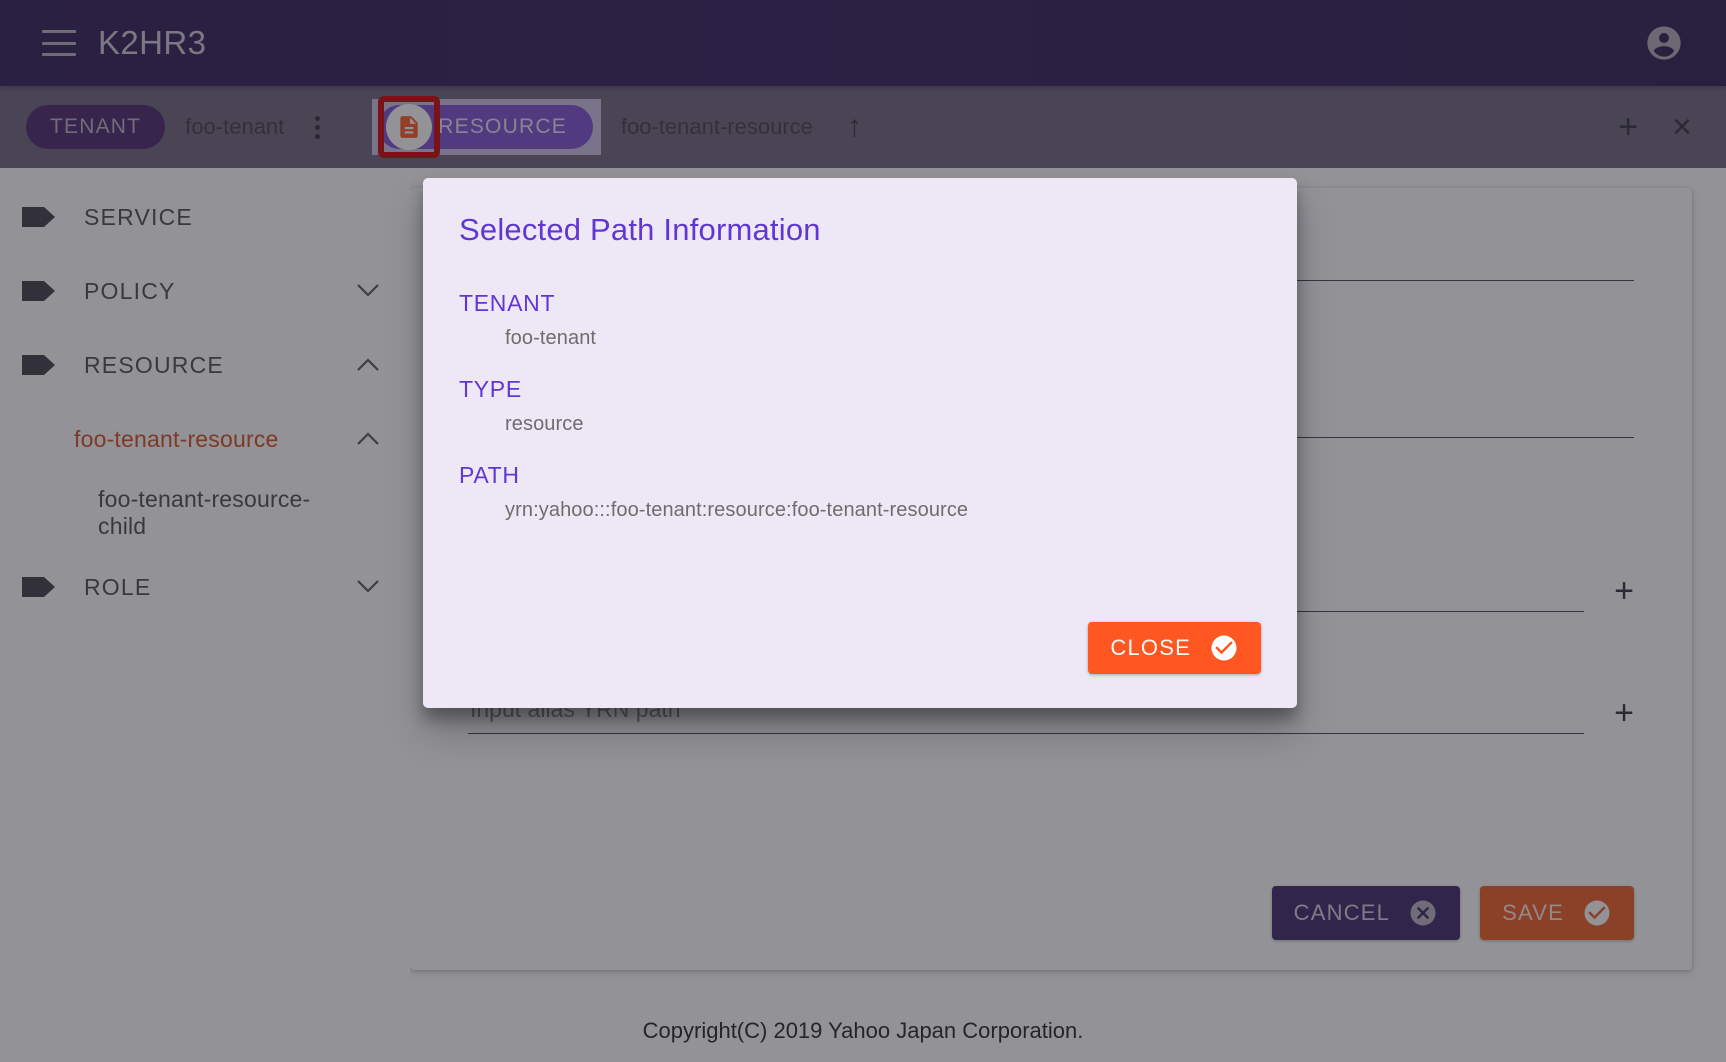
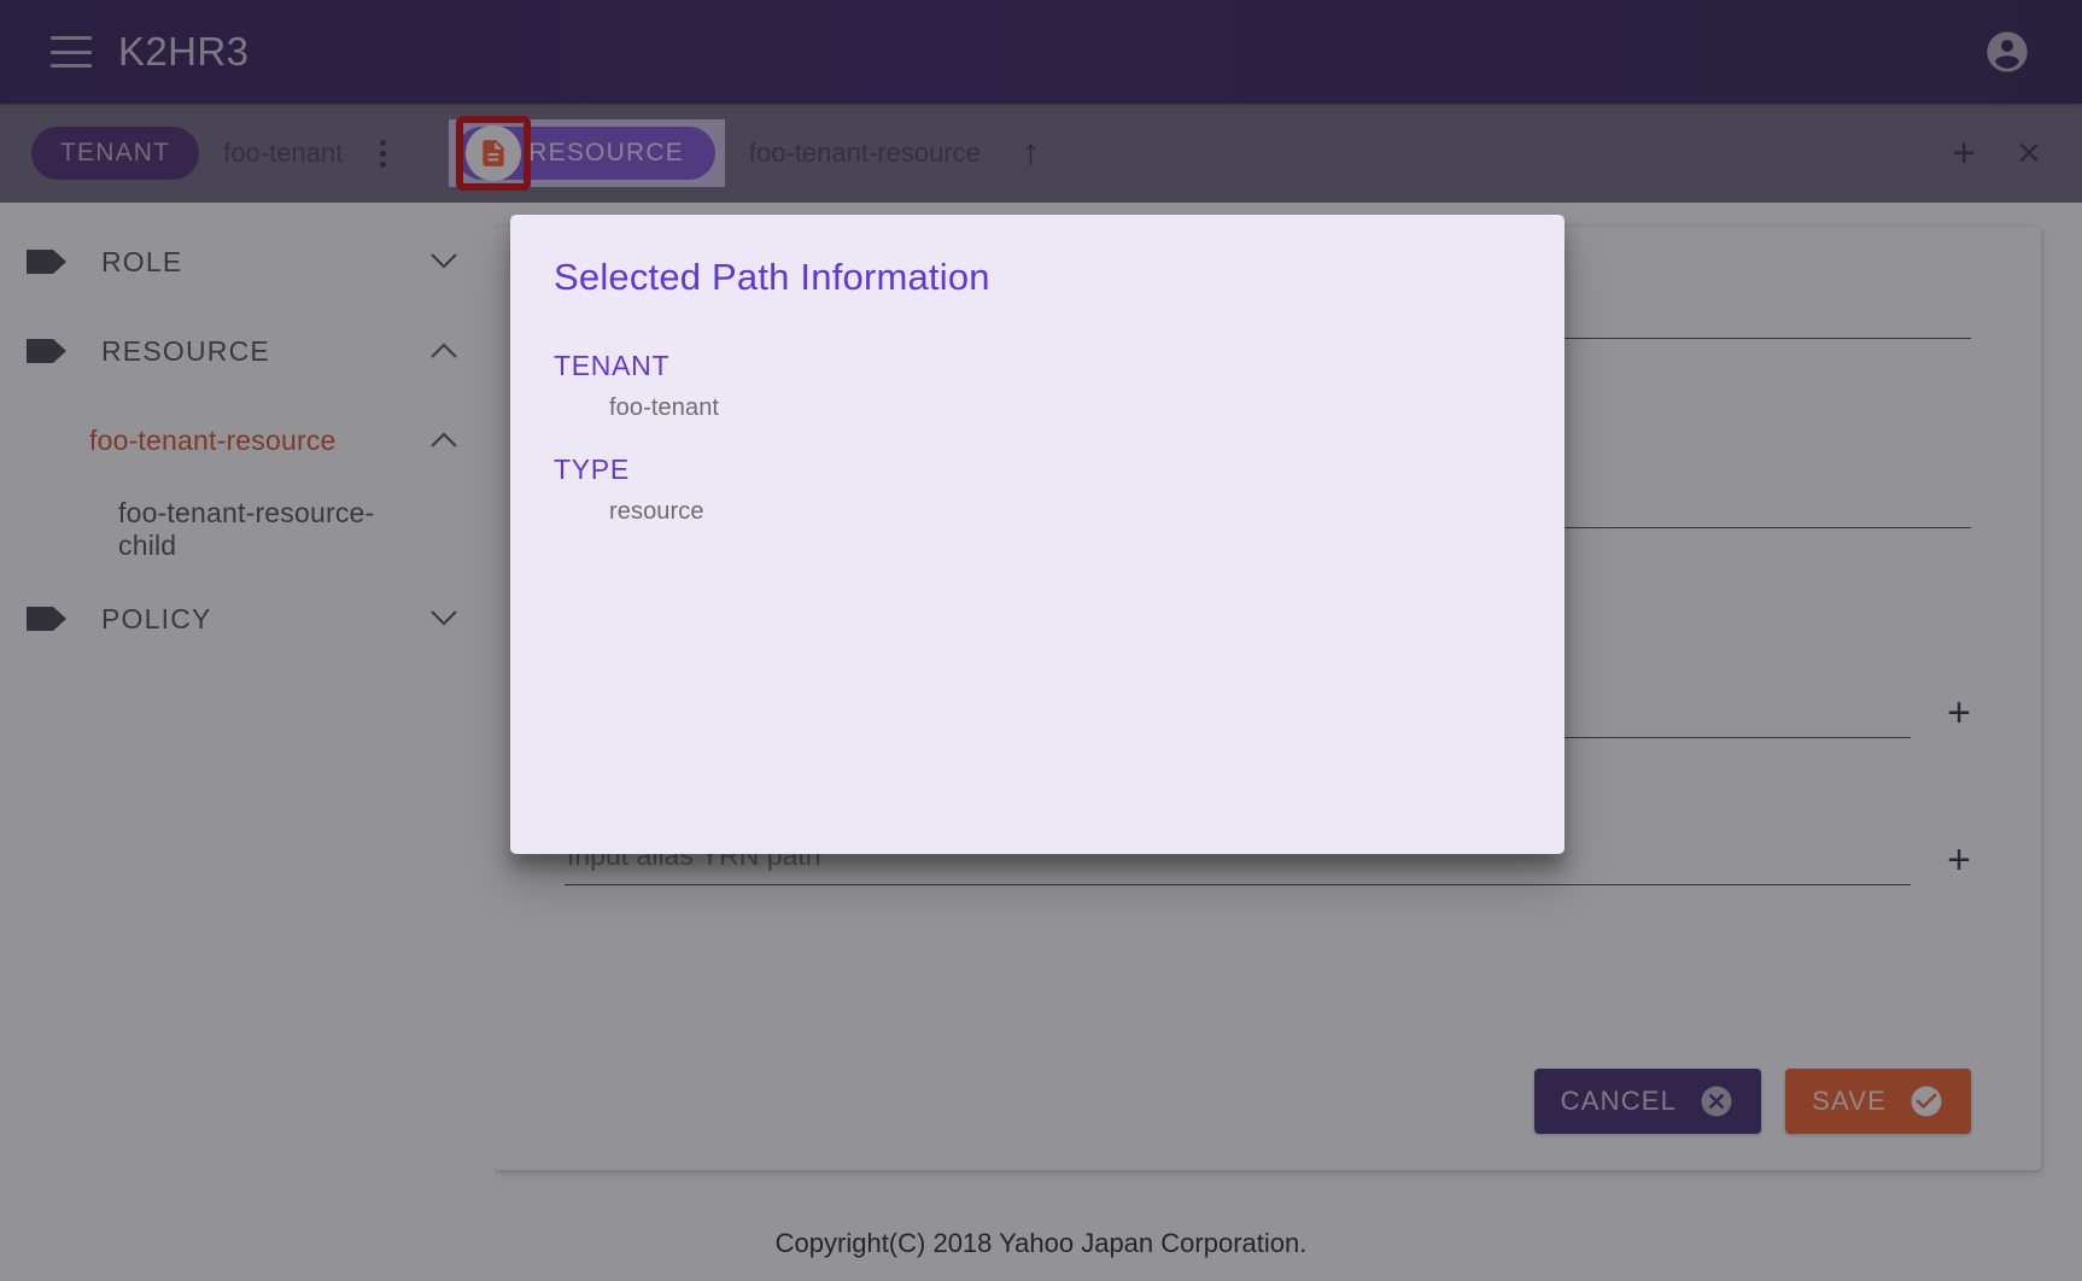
  K2HR3
  TENANT
  foo-tenant
  RESOURCE
  foo-tenant-resource
  ↑
  +
  ×
- SERVICE
- POLICY
+ ROLE
  RESOURCE
  foo-tenant-resource
  foo-tenant-resource-child
- ROLE
+ POLICY
  +
  Input alias YRN path
  +
  CANCEL
  SAVE
- Copyright(C) 2019 Yahoo Japan Corporation.
+ Copyright(C) 2018 Yahoo Japan Corporation.
  Selected Path Information
  TENANT
  foo-tenant
  TYPE
  resource
- PATH
- yrn:yahoo:::foo-tenant:resource:foo-tenant-resource
- CLOSE
